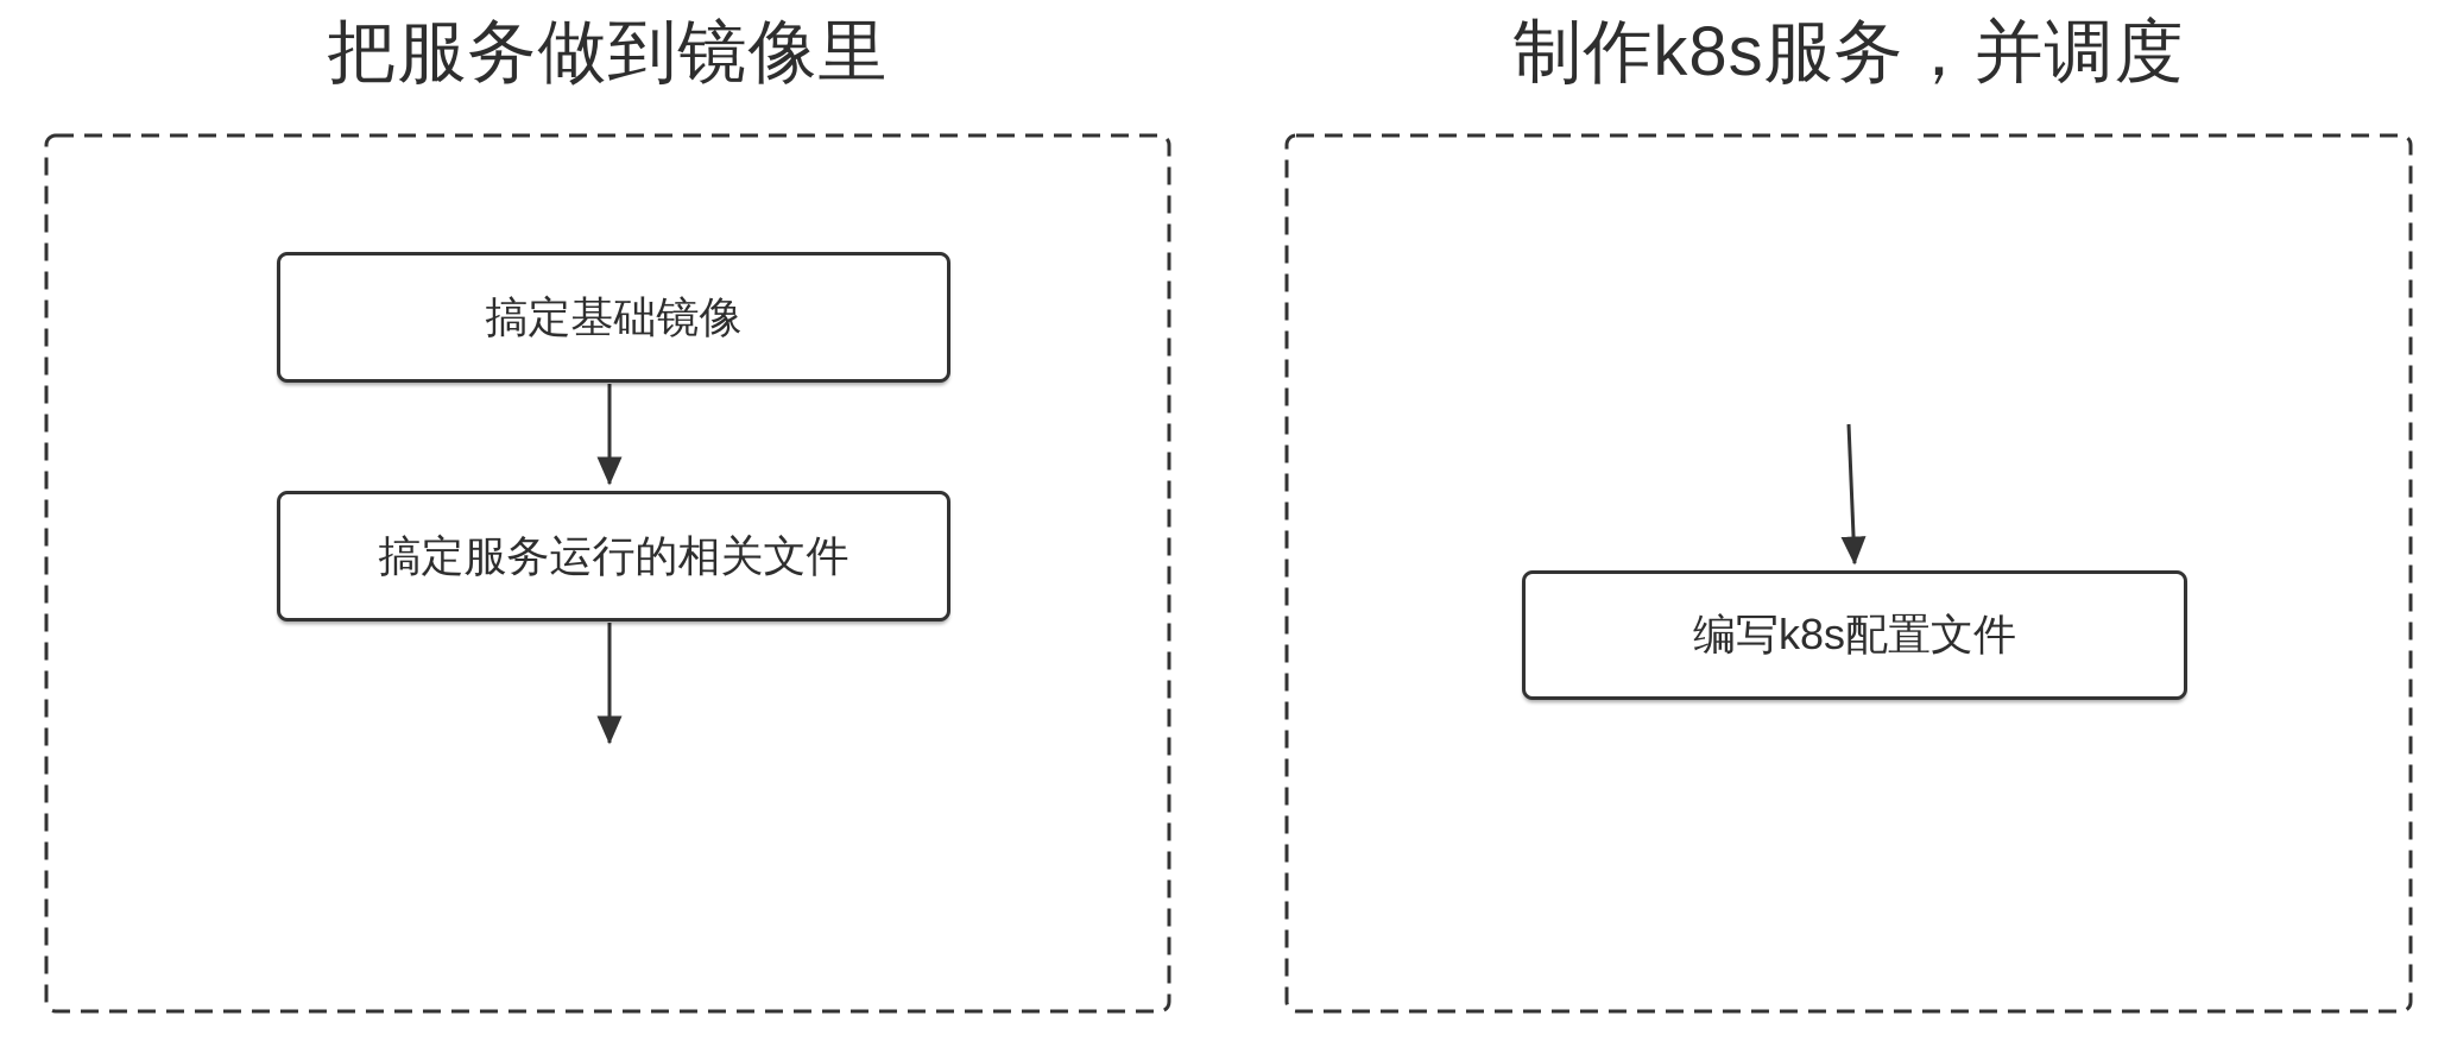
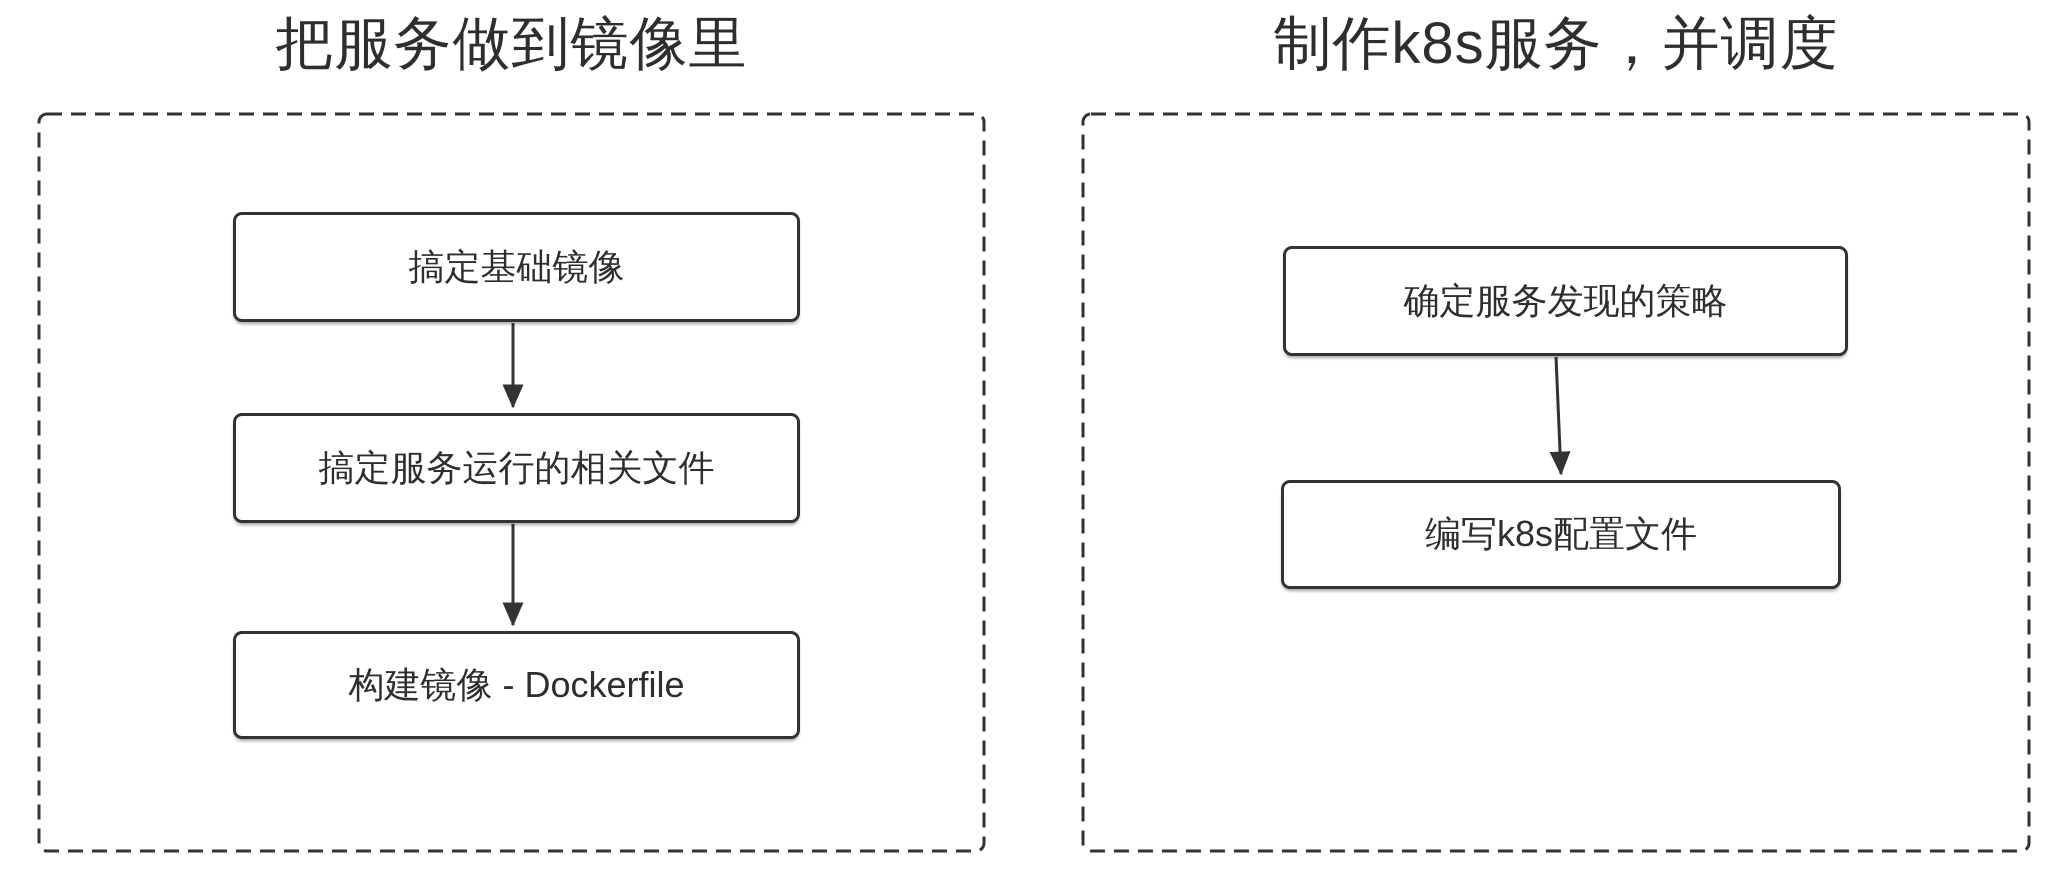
  把服务做到镜像里
  制作k8s服务，并调度
  搞定基础镜像
  搞定服务运行的相关文件
+ 构建镜像 - Dockerfile
+ 确定服务发现的策略
  编写k8s配置文件
